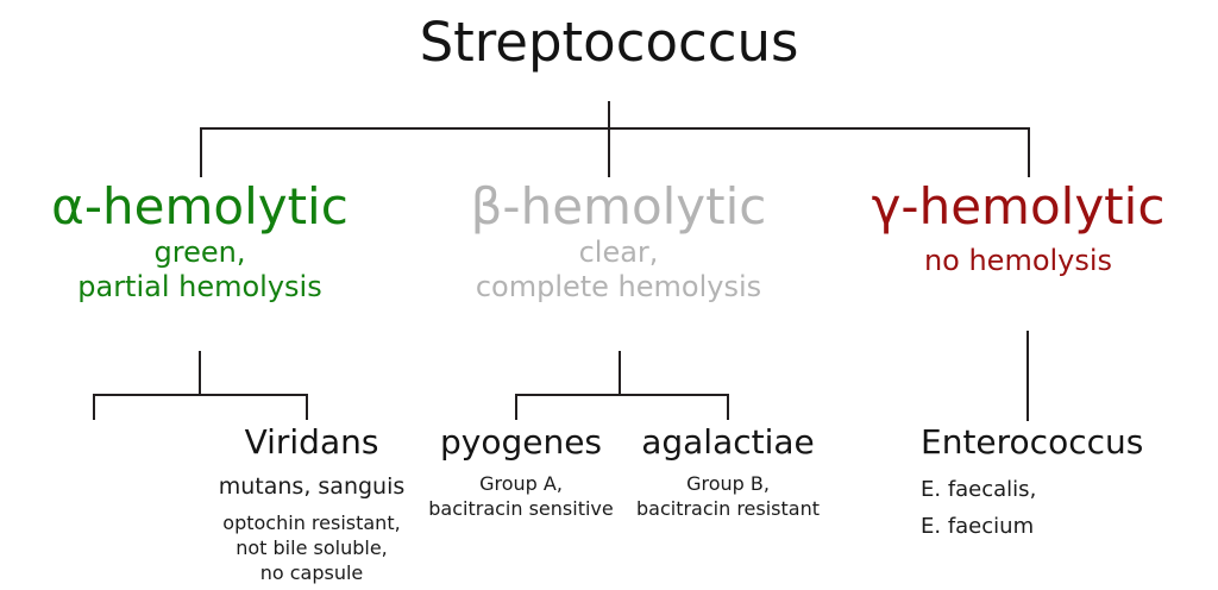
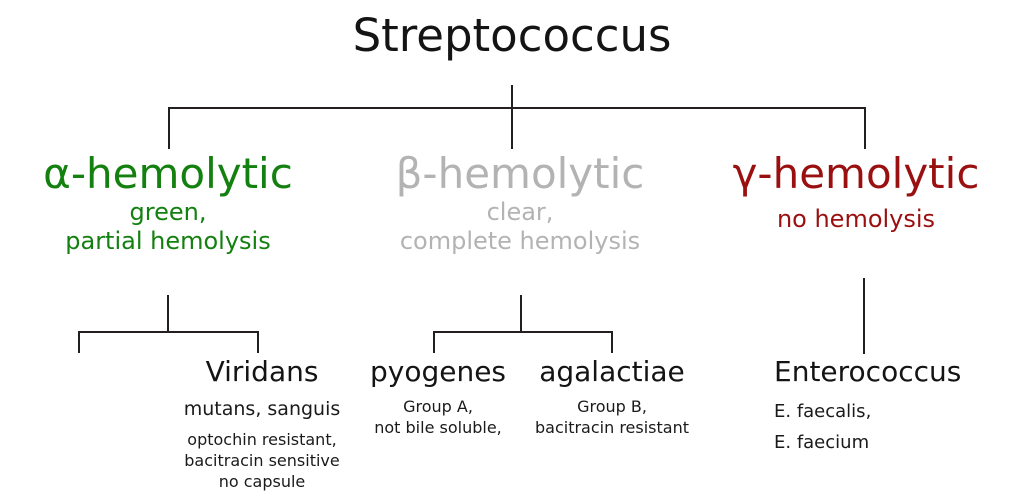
  Streptococcus
  α-hemolytic
  green,
  partial hemolysis
  β-hemolytic
  clear,
  complete hemolysis
  γ-hemolytic
  no hemolysis
  Viridans
  mutans, sanguis
  optochin resistant,
- not bile soluble,
+ bacitracin sensitive
  no capsule
  pyogenes
  Group A,
- bacitracin sensitive
+ not bile soluble,
  agalactiae
  Group B,
  bacitracin resistant
  Enterococcus
  E. faecalis,
  E. faecium
